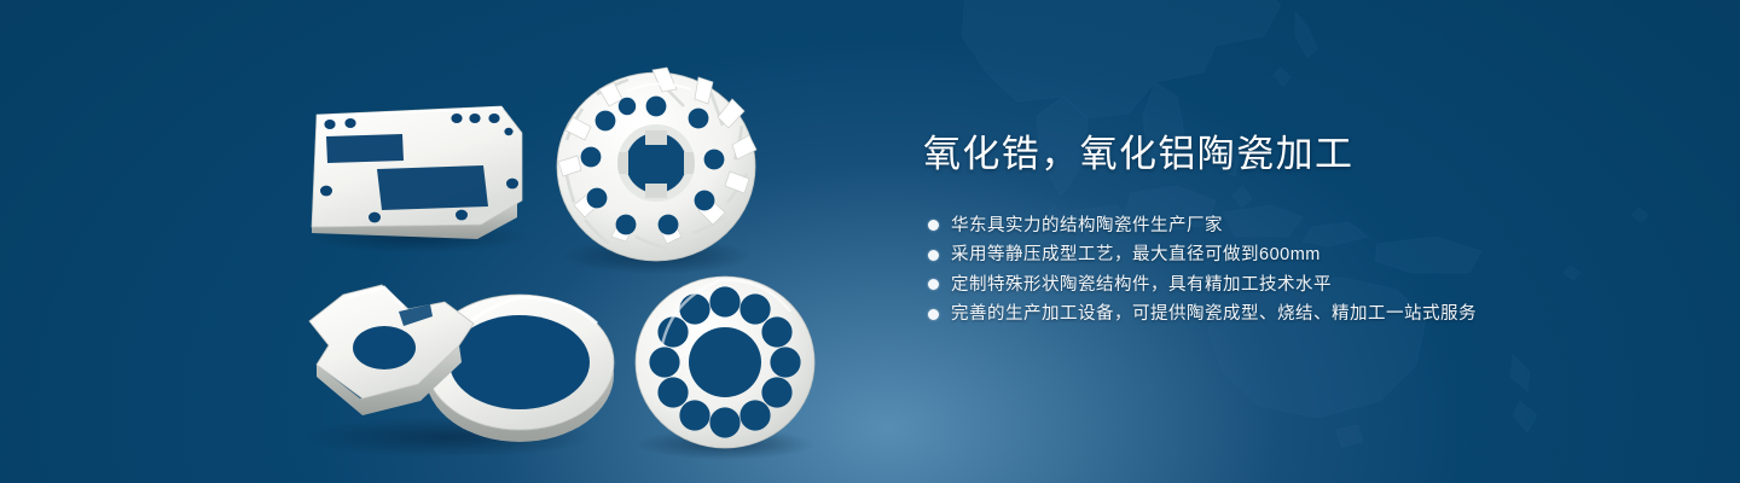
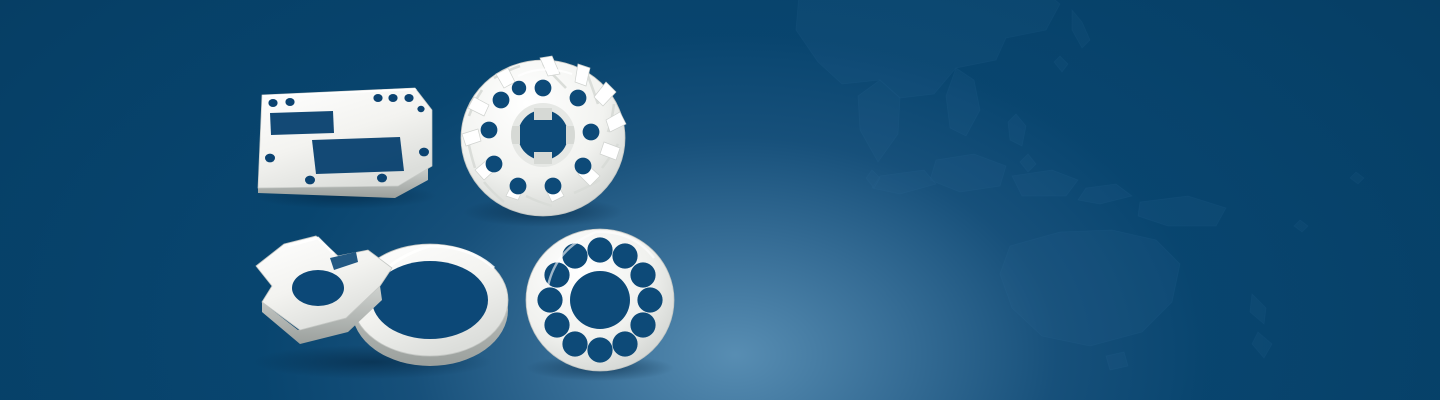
- 氧化锆，氧化铝陶瓷加工
- 华东具实力的结构陶瓷件生产厂家
- 采用等静压成型工艺，最大直径可做到600mm
- 定制特殊形状陶瓷结构件，具有精加工技术水平
- 完善的生产加工设备，可提供陶瓷成型、烧结、精加工一站式服务
